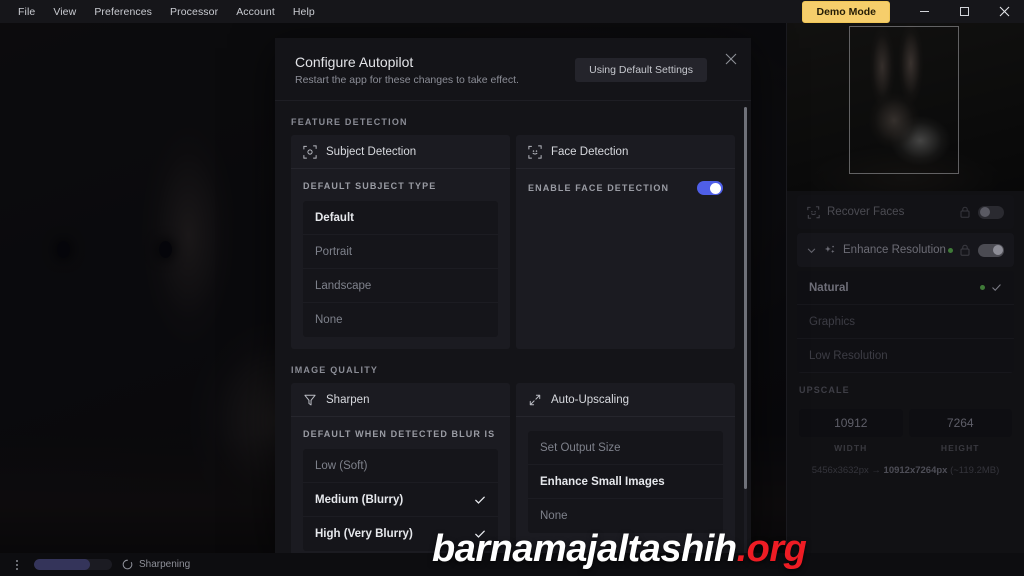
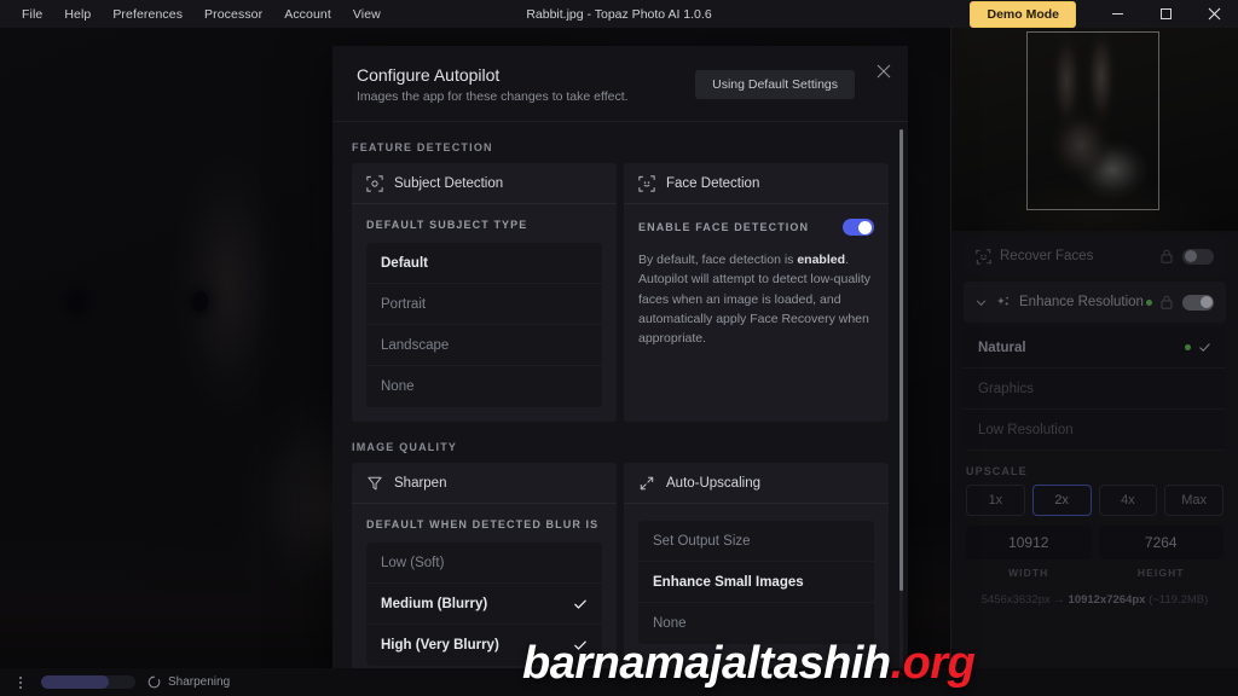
  File
- View
+ Help
  Preferences
  Processor
  Account
- Help
+ View
+ Rabbit.jpg - Topaz Photo AI 1.0.6
  Demo Mode
  Recover Faces
  Enhance Resolution
  Natural
  Graphics
  Low Resolution
  UPSCALE
+ 1x
+ 2x
+ 4x
+ Max
  10912
  WIDTH
  7264
  HEIGHT
  5456x3632px 10912x7264px (~119.2MB)
  Configure Autopilot
- Restart the app for these changes to take effect.
+ Images the app for these changes to take effect.
  Using Default Settings
  FEATURE DETECTION
  Subject Detection
  DEFAULT SUBJECT TYPE
  Default
  Portrait
  Landscape
  None
  Face Detection
  ENABLE FACE DETECTION
+ By default, face detection is enabled. Autopilot will attempt to detect low-quality faces when an image is loaded, and automatically apply Face Recovery when appropriate.
  IMAGE QUALITY
  Sharpen
  DEFAULT WHEN DETECTED BLUR IS
  Low (Soft)
  Medium (Blurry)
  High (Very Blurry)
  Auto-Upscaling
  Set Output Size
  Enhance Small Images
  None
  Sharpening
  barnamajaltashih.org
